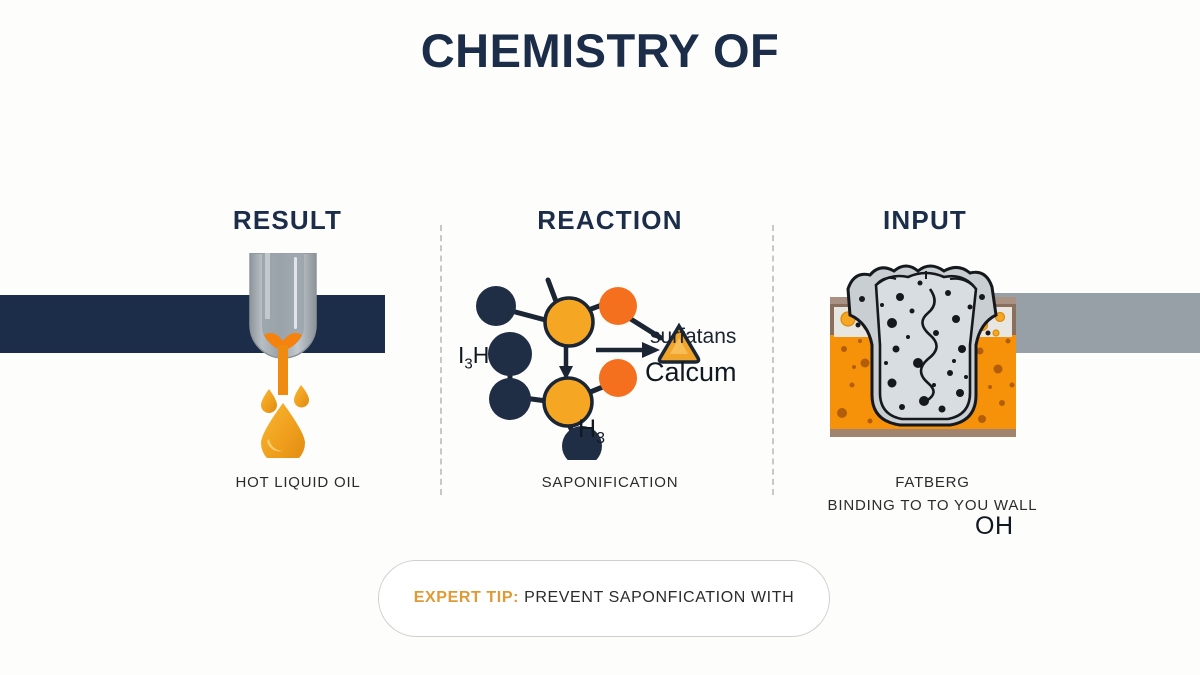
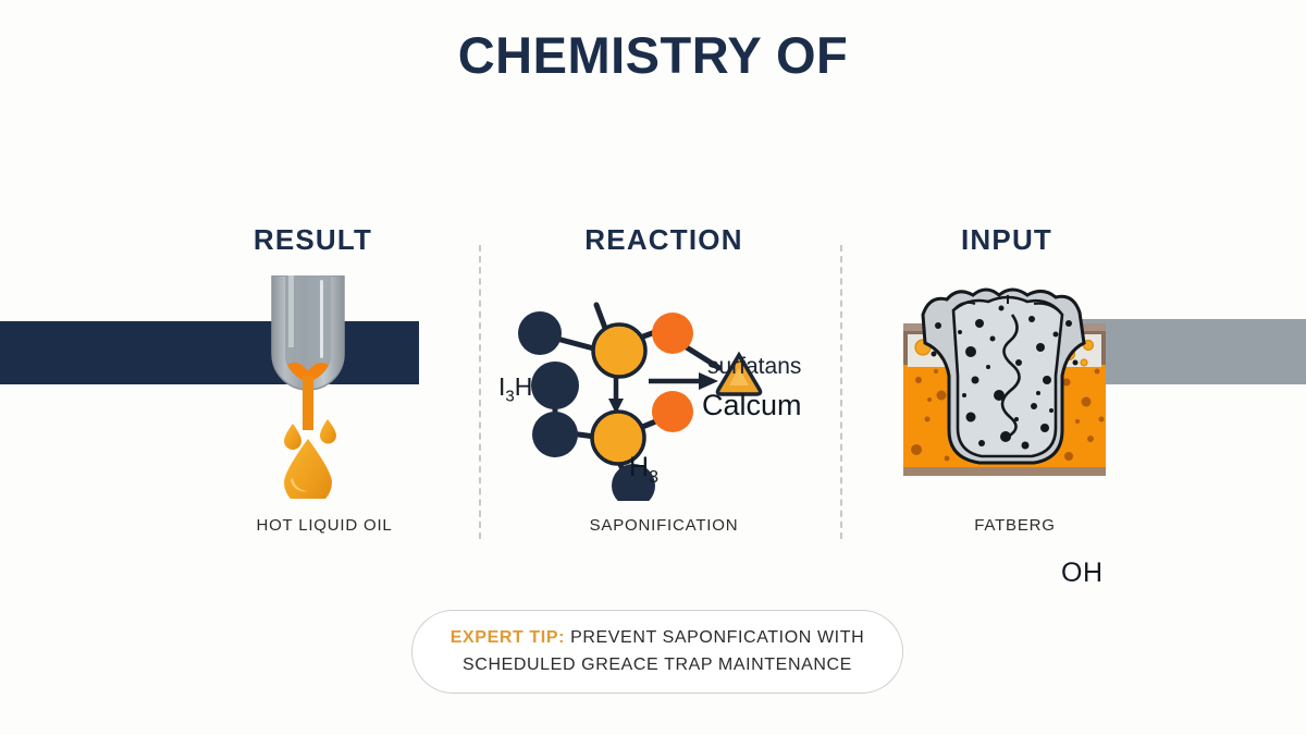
  CHEMISTRY OF
  RESULT
  REACTION
  INPUT
  OH
  I3H
  H3
  surfatans
  Calcum
  HOT LIQUID OIL
  SAPONIFICATION
  FATBERG
- BINDING TO TO YOU WALL
  EXPERT TIP: PREVENT SAPONFICATION WITH
+ SCHEDULED GREACE TRAP MAINTENANCE
